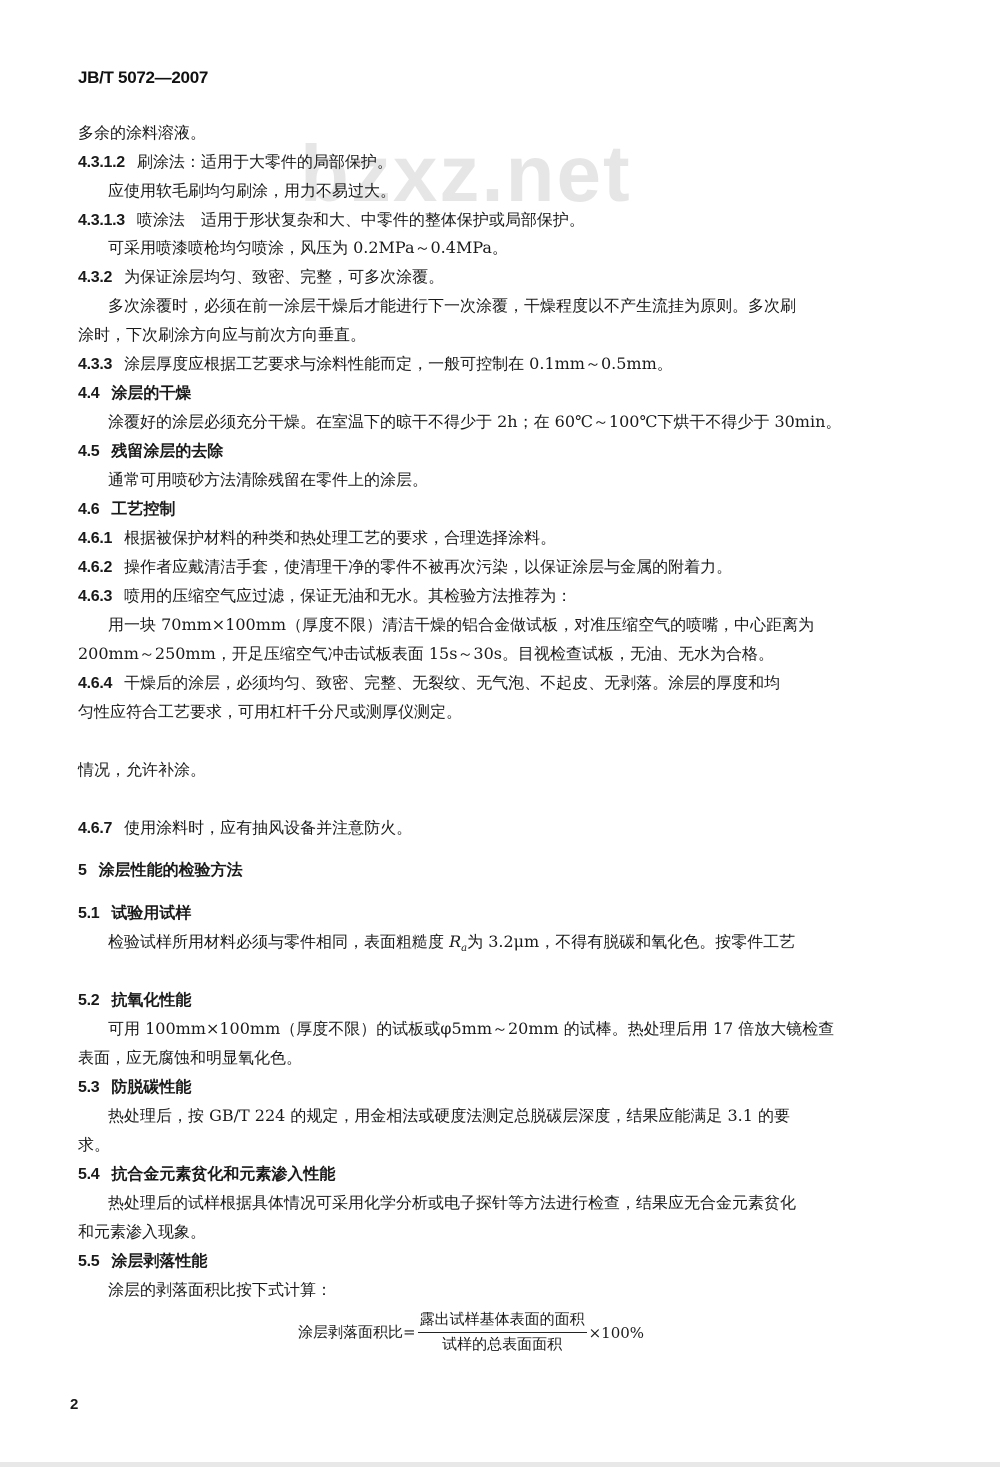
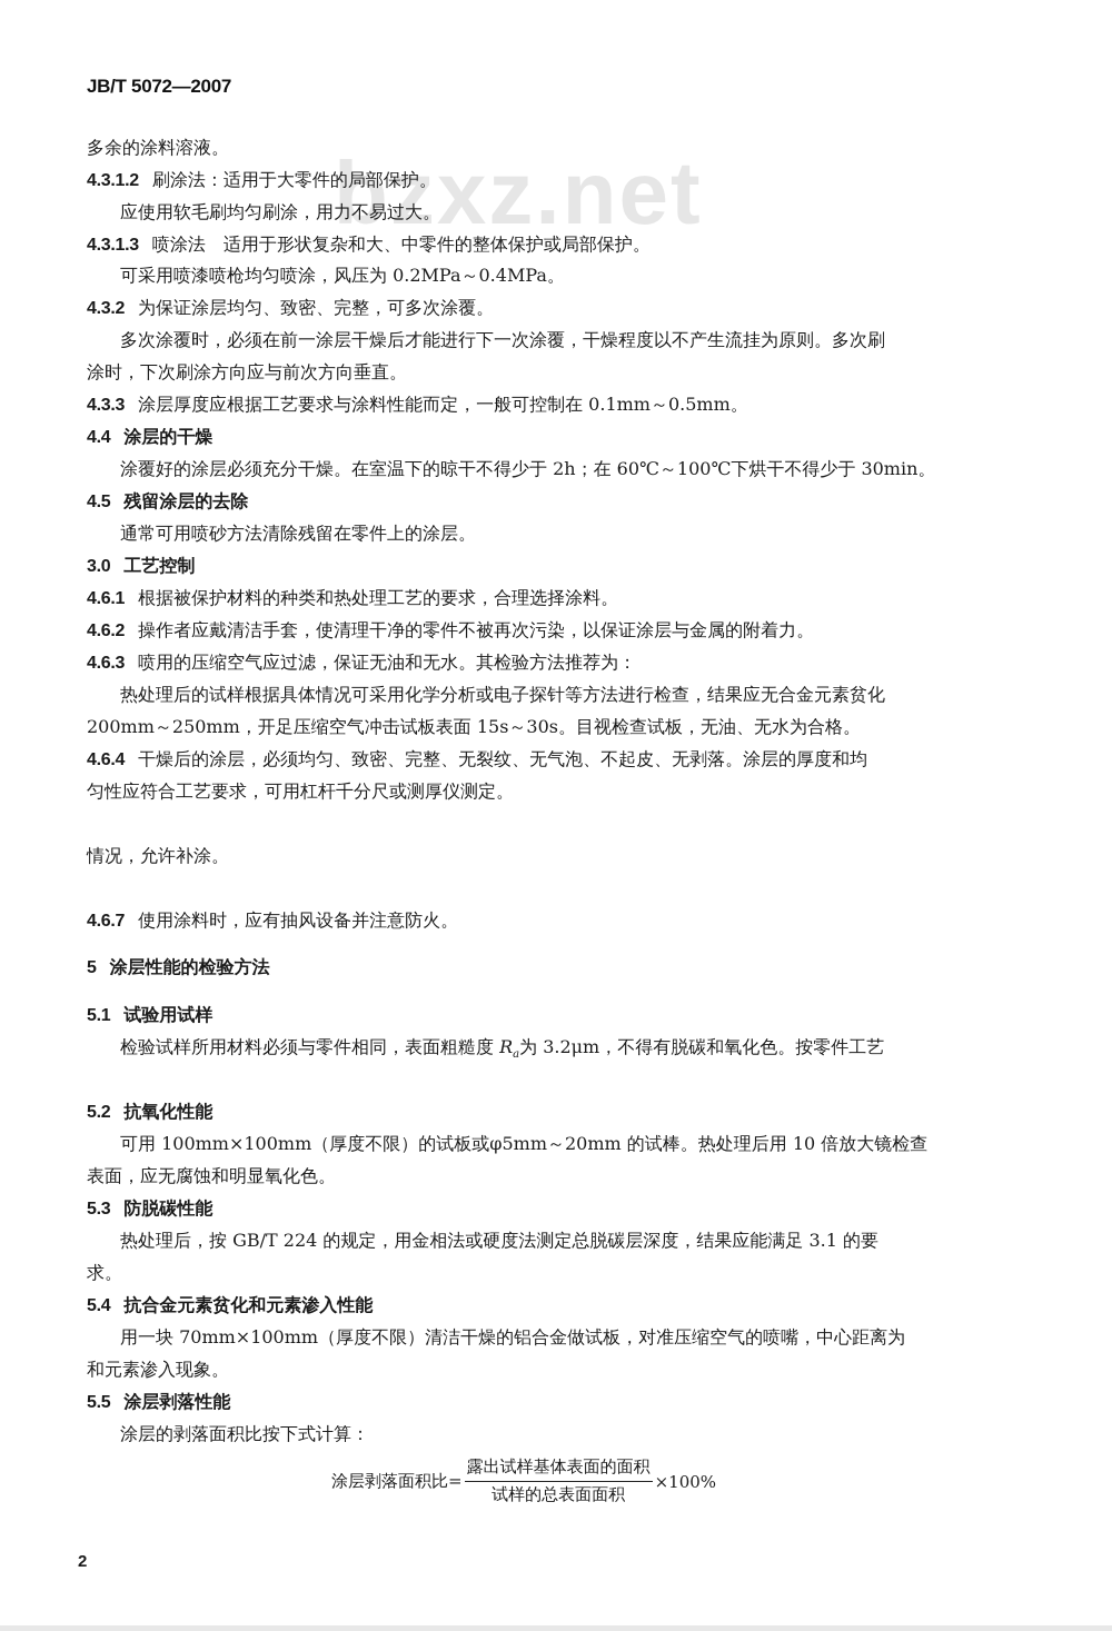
  JB/T 5072—2007
  bzxz.net
  多余的涂料溶液。
  4.3.1.2 刷涂法：适用于大零件的局部保护。
  应使用软毛刷均匀刷涂，用力不易过大。
  4.3.1.3 喷涂法 适用于形状复杂和大、中零件的整体保护或局部保护。
  可采用喷漆喷枪均匀喷涂，风压为 0.2MPa～0.4MPa。
  4.3.2 为保证涂层均匀、致密、完整，可多次涂覆。
  多次涂覆时，必须在前一涂层干燥后才能进行下一次涂覆，干燥程度以不产生流挂为原则。多次刷
  涂时，下次刷涂方向应与前次方向垂直。
  4.3.3 涂层厚度应根据工艺要求与涂料性能而定，一般可控制在 0.1mm～0.5mm。
  4.4 涂层的干燥
  涂覆好的涂层必须充分干燥。在室温下的晾干不得少于 2h；在 60℃～100℃下烘干不得少于 30min。
  4.5 残留涂层的去除
  通常可用喷砂方法清除残留在零件上的涂层。
- 4.6 工艺控制
+ 3.0 工艺控制
  4.6.1 根据被保护材料的种类和热处理工艺的要求，合理选择涂料。
  4.6.2 操作者应戴清洁手套，使清理干净的零件不被再次污染，以保证涂层与金属的附着力。
  4.6.3 喷用的压缩空气应过滤，保证无油和无水。其检验方法推荐为：
- 用一块 70mm×100mm（厚度不限）清洁干燥的铝合金做试板，对准压缩空气的喷嘴，中心距离为
+ 热处理后的试样根据具体情况可采用化学分析或电子探针等方法进行检查，结果应无合金元素贫化
  200mm～250mm，开足压缩空气冲击试板表面 15s～30s。目视检查试板，无油、无水为合格。
  4.6.4 干燥后的涂层，必须均匀、致密、完整、无裂纹、无气泡、不起皮、无剥落。涂层的厚度和均
  匀性应符合工艺要求，可用杠杆千分尺或测厚仪测定。
  情况，允许补涂。
  4.6.7 使用涂料时，应有抽风设备并注意防火。
  5 涂层性能的检验方法
  5.1 试验用试样
  检验试样所用材料必须与零件相同，表面粗糙度 Ra为 3.2μm，不得有脱碳和氧化色。按零件工艺
  5.2 抗氧化性能
- 可用 100mm×100mm（厚度不限）的试板或φ5mm～20mm 的试棒。热处理后用 17 倍放大镜检查
+ 可用 100mm×100mm（厚度不限）的试板或φ5mm～20mm 的试棒。热处理后用 10 倍放大镜检查
  表面，应无腐蚀和明显氧化色。
  5.3 防脱碳性能
  热处理后，按 GB/T 224 的规定，用金相法或硬度法测定总脱碳层深度，结果应能满足 3.1 的要
  求。
  5.4 抗合金元素贫化和元素渗入性能
- 热处理后的试样根据具体情况可采用化学分析或电子探针等方法进行检查，结果应无合金元素贫化
+ 用一块 70mm×100mm（厚度不限）清洁干燥的铝合金做试板，对准压缩空气的喷嘴，中心距离为
  和元素渗入现象。
  5.5 涂层剥落性能
  涂层的剥落面积比按下式计算：
  涂层剥落面积比=
  露出试样基体表面的面积
  试样的总表面面积
  ×100%
  2
